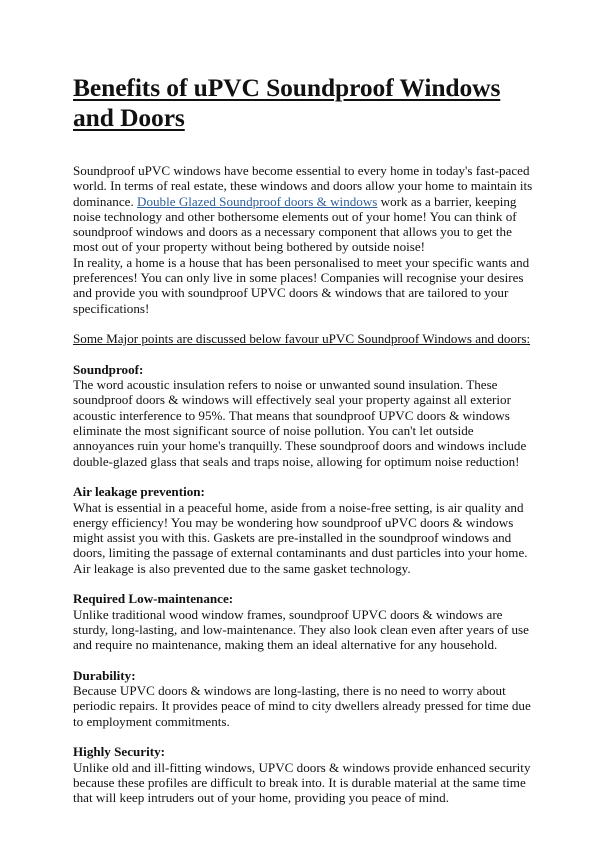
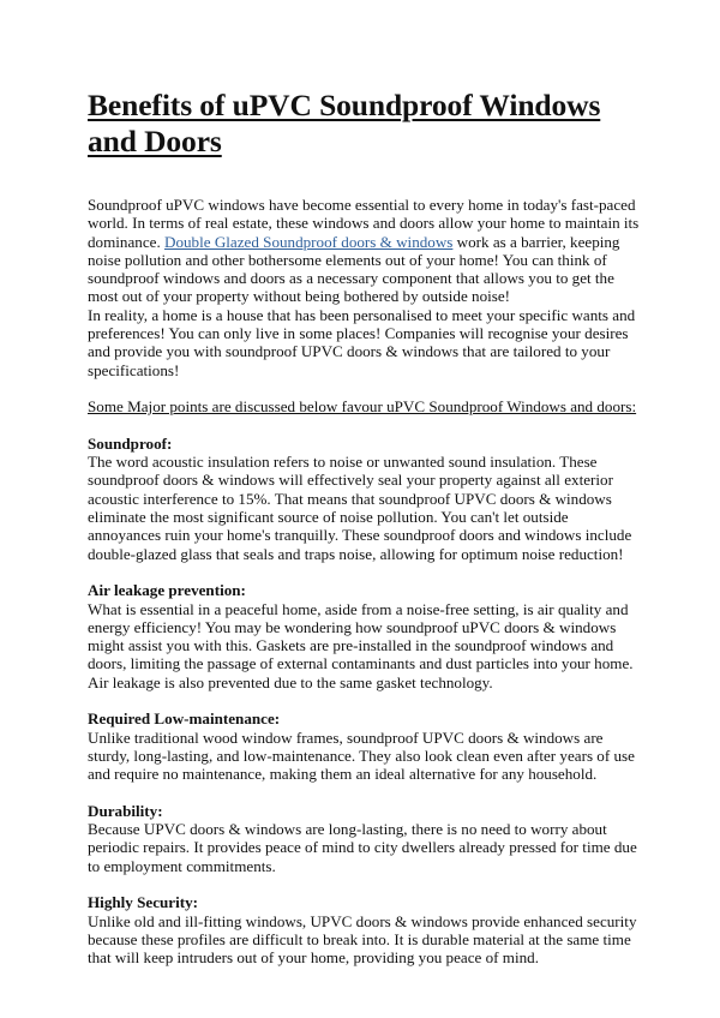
  Benefits of uPVC Soundproof Windows and Doors
- Soundproof uPVC windows have become essential to every home in today's fast-paced world. In terms of real estate, these windows and doors allow your home to maintain its dominance. Double Glazed Soundproof doors & windows work as a barrier, keeping noise technology and other bothersome elements out of your home! You can think of soundproof windows and doors as a necessary component that allows you to get the most out of your property without being bothered by outside noise!
+ Soundproof uPVC windows have become essential to every home in today's fast-paced world. In terms of real estate, these windows and doors allow your home to maintain its dominance. Double Glazed Soundproof doors & windows work as a barrier, keeping noise pollution and other bothersome elements out of your home! You can think of soundproof windows and doors as a necessary component that allows you to get the most out of your property without being bothered by outside noise!
  In reality, a home is a house that has been personalised to meet your specific wants and preferences! You can only live in some places! Companies will recognise your desires and provide you with soundproof UPVC doors & windows that are tailored to your specifications!
  Some Major points are discussed below favour uPVC Soundproof Windows and doors:
  Soundproof:
- The word acoustic insulation refers to noise or unwanted sound insulation. These soundproof doors & windows will effectively seal your property against all exterior acoustic interference to 95%. That means that soundproof UPVC doors & windows eliminate the most significant source of noise pollution. You can't let outside annoyances ruin your home's tranquilly. These soundproof doors and windows include double-glazed glass that seals and traps noise, allowing for optimum noise reduction!
+ The word acoustic insulation refers to noise or unwanted sound insulation. These soundproof doors & windows will effectively seal your property against all exterior acoustic interference to 15%. That means that soundproof UPVC doors & windows eliminate the most significant source of noise pollution. You can't let outside annoyances ruin your home's tranquilly. These soundproof doors and windows include double-glazed glass that seals and traps noise, allowing for optimum noise reduction!
  Air leakage prevention:
  What is essential in a peaceful home, aside from a noise-free setting, is air quality and energy efficiency! You may be wondering how soundproof uPVC doors & windows might assist you with this. Gaskets are pre-installed in the soundproof windows and doors, limiting the passage of external contaminants and dust particles into your home. Air leakage is also prevented due to the same gasket technology.
  Required Low-maintenance:
  Unlike traditional wood window frames, soundproof UPVC doors & windows are sturdy, long-lasting, and low-maintenance. They also look clean even after years of use and require no maintenance, making them an ideal alternative for any household.
  Durability:
  Because UPVC doors & windows are long-lasting, there is no need to worry about periodic repairs. It provides peace of mind to city dwellers already pressed for time due to employment commitments.
  Highly Security:
  Unlike old and ill-fitting windows, UPVC doors & windows provide enhanced security because these profiles are difficult to break into. It is durable material at the same time that will keep intruders out of your home, providing you peace of mind.
